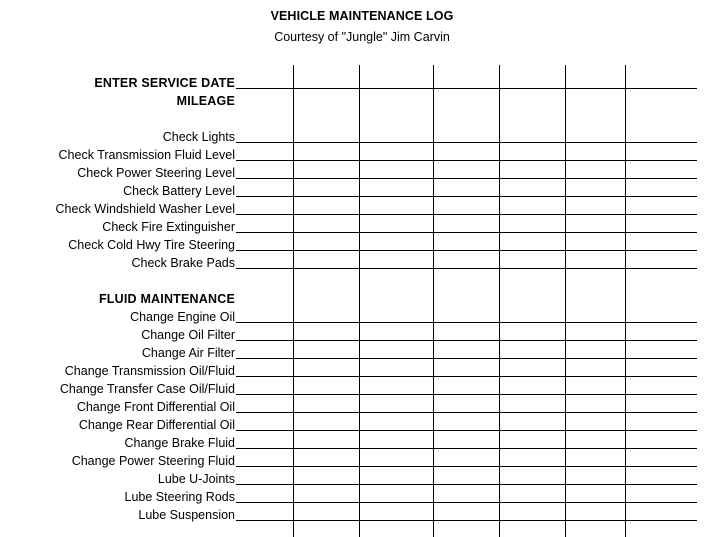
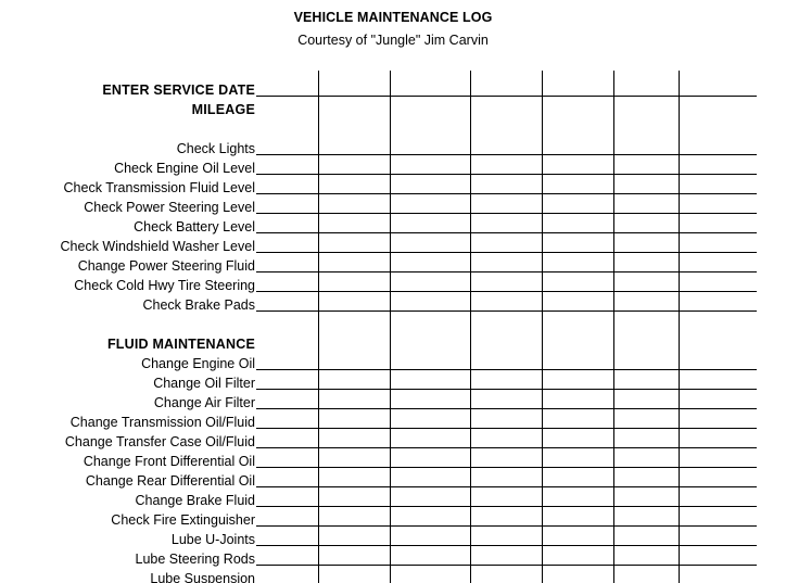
  VEHICLE MAINTENANCE LOG
  Courtesy of "Jungle" Jim Carvin
  ENTER SERVICE DATE
  MILEAGE
  Check Lights
+ Check Engine Oil Level
  Check Transmission Fluid Level
  Check Power Steering Level
  Check Battery Level
  Check Windshield Washer Level
- Check Fire Extinguisher
+ Change Power Steering Fluid
  Check Cold Hwy Tire Steering
  Check Brake Pads
  FLUID MAINTENANCE
  Change Engine Oil
  Change Oil Filter
  Change Air Filter
  Change Transmission Oil/Fluid
  Change Transfer Case Oil/Fluid
  Change Front Differential Oil
  Change Rear Differential Oil
  Change Brake Fluid
- Change Power Steering Fluid
+ Check Fire Extinguisher
  Lube U-Joints
  Lube Steering Rods
  Lube Suspension
